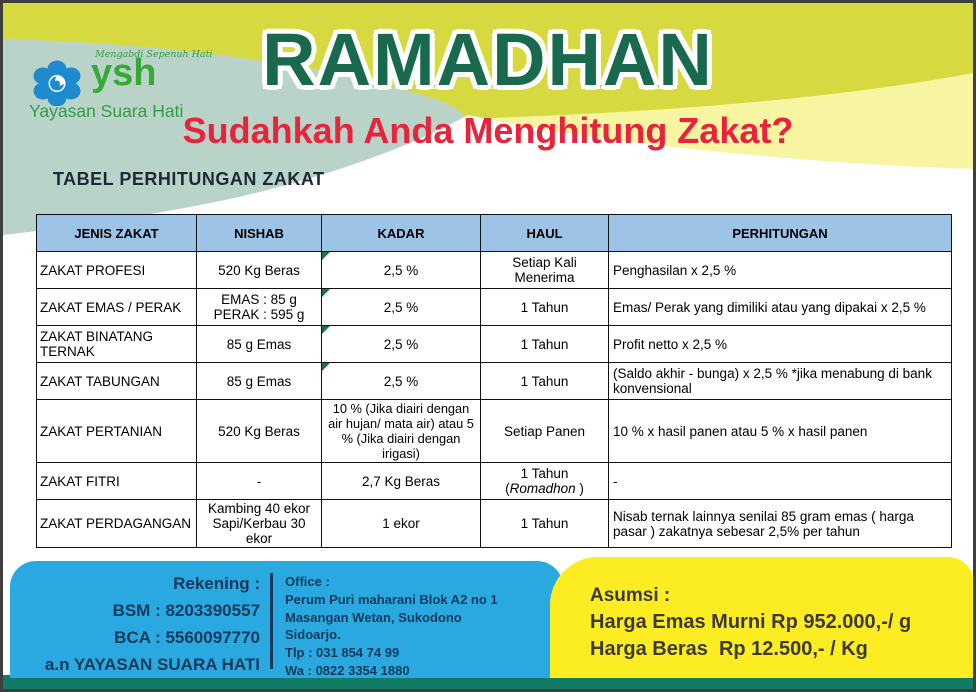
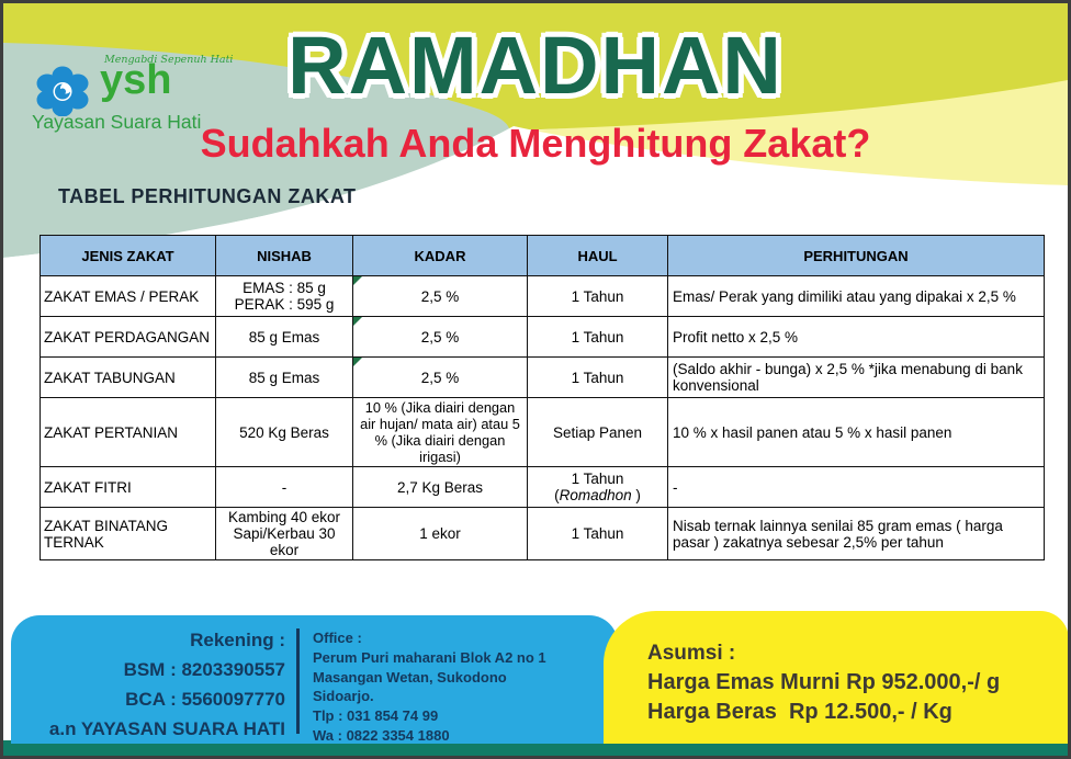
  Mengabdi Sepenuh Hati
  ysh
  Yayasan Suara Hati
  RAMADHAN
  Sudahkah Anda Menghitung Zakat?
  TABEL PERHITUNGAN ZAKAT
  JENIS ZAKAT	NISHAB	KADAR	HAUL	PERHITUNGAN
- ZAKAT PROFESI	520 Kg Beras	2,5 %	Setiap Kali Menerima	Penghasilan x 2,5 %
  ZAKAT EMAS / PERAK	EMAS : 85 g PERAK : 595 g	2,5 %	1 Tahun	Emas/ Perak yang dimiliki atau yang dipakai x 2,5 %
- ZAKAT BINATANG TERNAK	85 g Emas	2,5 %	1 Tahun	Profit netto x 2,5 %
+ ZAKAT PERDAGANGAN	85 g Emas	2,5 %	1 Tahun	Profit netto x 2,5 %
  ZAKAT TABUNGAN	85 g Emas	2,5 %	1 Tahun	(Saldo akhir - bunga) x 2,5 % *jika menabung di bank konvensional
  ZAKAT PERTANIAN	520 Kg Beras	10 % (Jika diairi dengan air hujan/ mata air) atau 5 % (Jika diairi dengan irigasi)	Setiap Panen	10 % x hasil panen atau 5 % x hasil panen
  ZAKAT FITRI	-	2,7 Kg Beras	1 Tahun (Romadhon )	-
- ZAKAT PERDAGANGAN	Kambing 40 ekor Sapi/Kerbau 30 ekor	1 ekor	1 Tahun	Nisab ternak lainnya senilai 85 gram emas ( harga pasar ) zakatnya sebesar 2,5% per tahun
+ ZAKAT BINATANG TERNAK	Kambing 40 ekor Sapi/Kerbau 30 ekor	1 ekor	1 Tahun	Nisab ternak lainnya senilai 85 gram emas ( harga pasar ) zakatnya sebesar 2,5% per tahun
  Rekening :
  BSM : 8203390557
  BCA : 5560097770
  a.n YAYASAN SUARA HATI
  Office :
  Perum Puri maharani Blok A2 no 1
  Masangan Wetan, Sukodono
  Sidoarjo.
  Tlp : 031 854 74 99
  Wa : 0822 3354 1880
  Asumsi :
  Harga Emas Murni Rp 952.000,-/ g
  Harga Beras Rp 12.500,- / Kg
